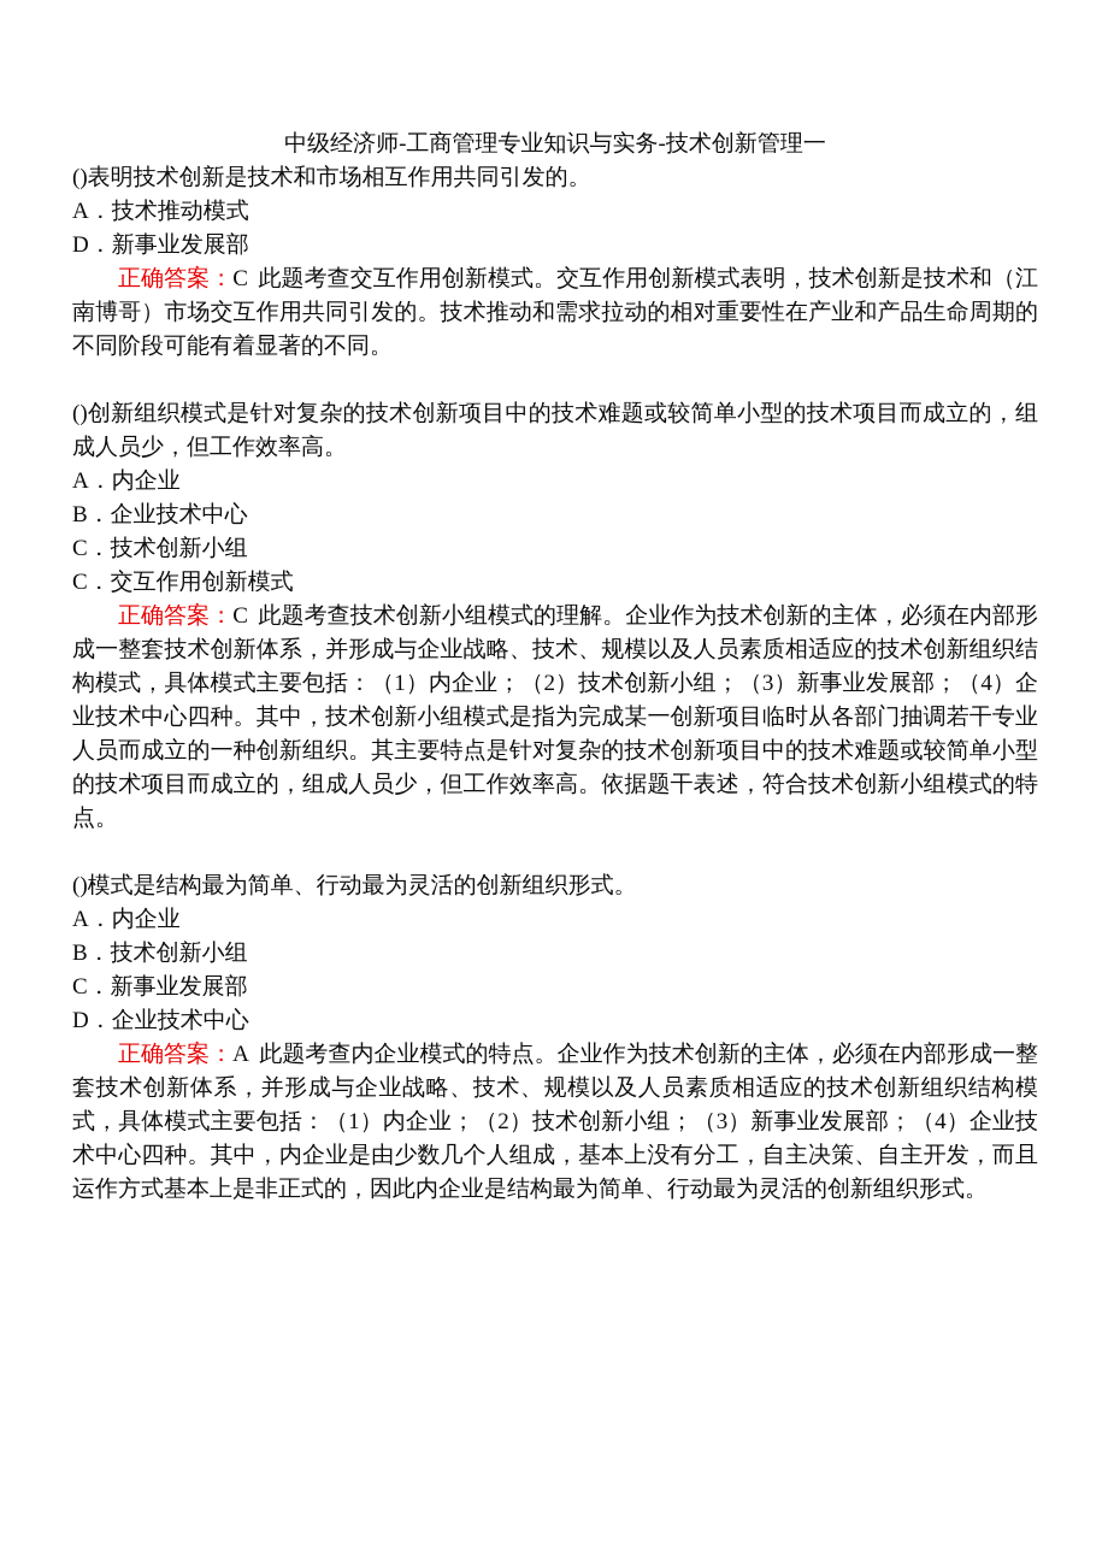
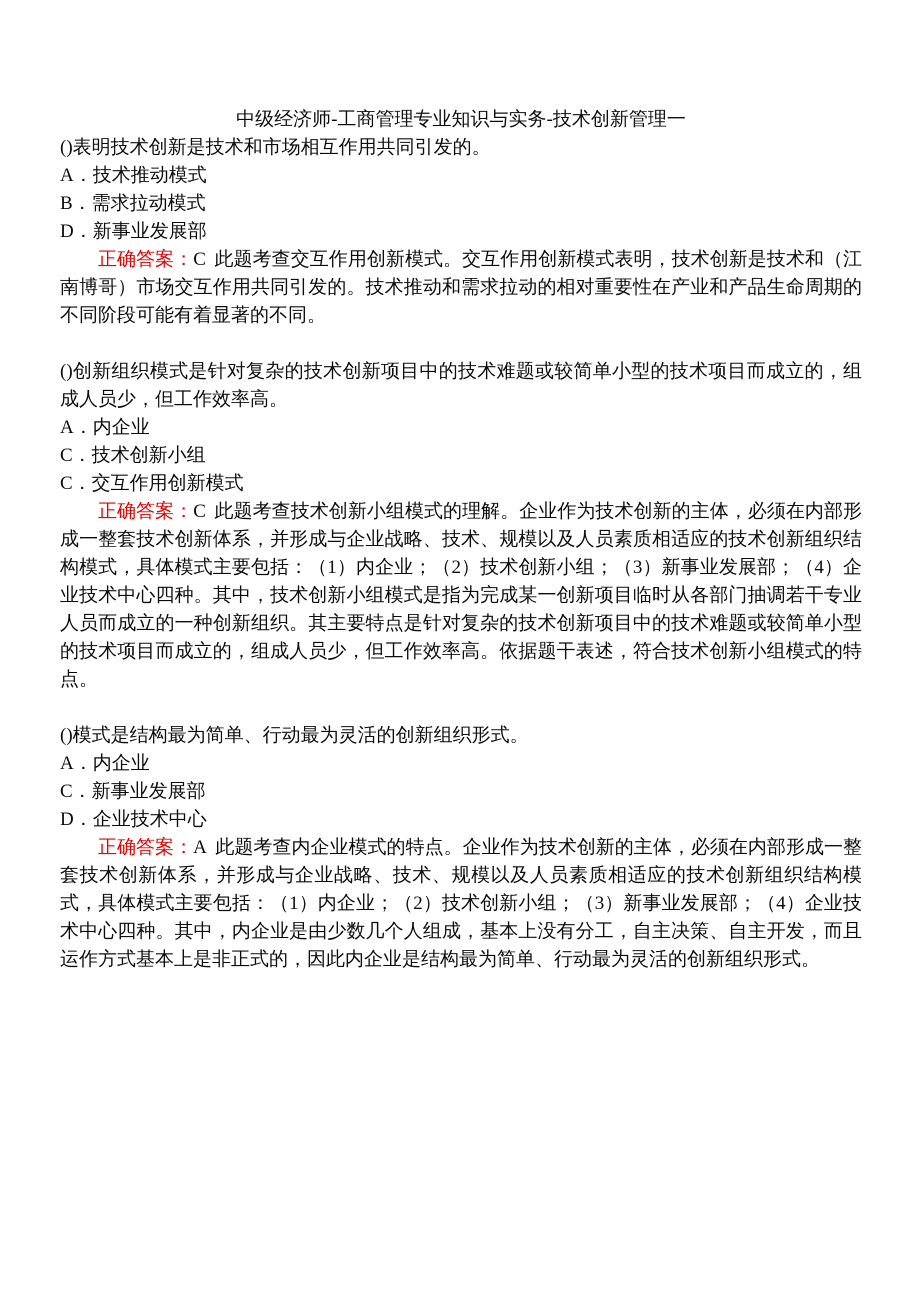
  中级经济师-工商管理专业知识与实务-技术创新管理一
  ()表明技术创新是技术和市场相互作用共同引发的。
  A．技术推动模式
+ B．需求拉动模式
  D．新事业发展部
  正确答案：C 此题考查交互作用创新模式。交互作用创新模式表明，技术创新是技术和（江南博哥）市场交互作用共同引发的。技术推动和需求拉动的相对重要性在产业和产品生命周期的不同阶段可能有着显著的不同。
  ()创新组织模式是针对复杂的技术创新项目中的技术难题或较简单小型的技术项目而成立的，组成人员少，但工作效率高。
  A．内企业
- B．企业技术中心
  C．技术创新小组
  C．交互作用创新模式
  正确答案：C 此题考查技术创新小组模式的理解。企业作为技术创新的主体，必须在内部形成一整套技术创新体系，并形成与企业战略、技术、规模以及人员素质相适应的技术创新组织结构模式，具体模式主要包括：（1）内企业；（2）技术创新小组；（3）新事业发展部；（4）企业技术中心四种。其中，技术创新小组模式是指为完成某一创新项目临时从各部门抽调若干专业人员而成立的一种创新组织。其主要特点是针对复杂的技术创新项目中的技术难题或较简单小型的技术项目而成立的，组成人员少，但工作效率高。依据题干表述，符合技术创新小组模式的特点。
  ()模式是结构最为简单、行动最为灵活的创新组织形式。
  A．内企业
- B．技术创新小组
  C．新事业发展部
  D．企业技术中心
  正确答案：A 此题考查内企业模式的特点。企业作为技术创新的主体，必须在内部形成一整套技术创新体系，并形成与企业战略、技术、规模以及人员素质相适应的技术创新组织结构模式，具体模式主要包括：（1）内企业；（2）技术创新小组；（3）新事业发展部；（4）企业技术中心四种。其中，内企业是由少数几个人组成，基本上没有分工，自主决策、自主开发，而且运作方式基本上是非正式的，因此内企业是结构最为简单、行动最为灵活的创新组织形式。
